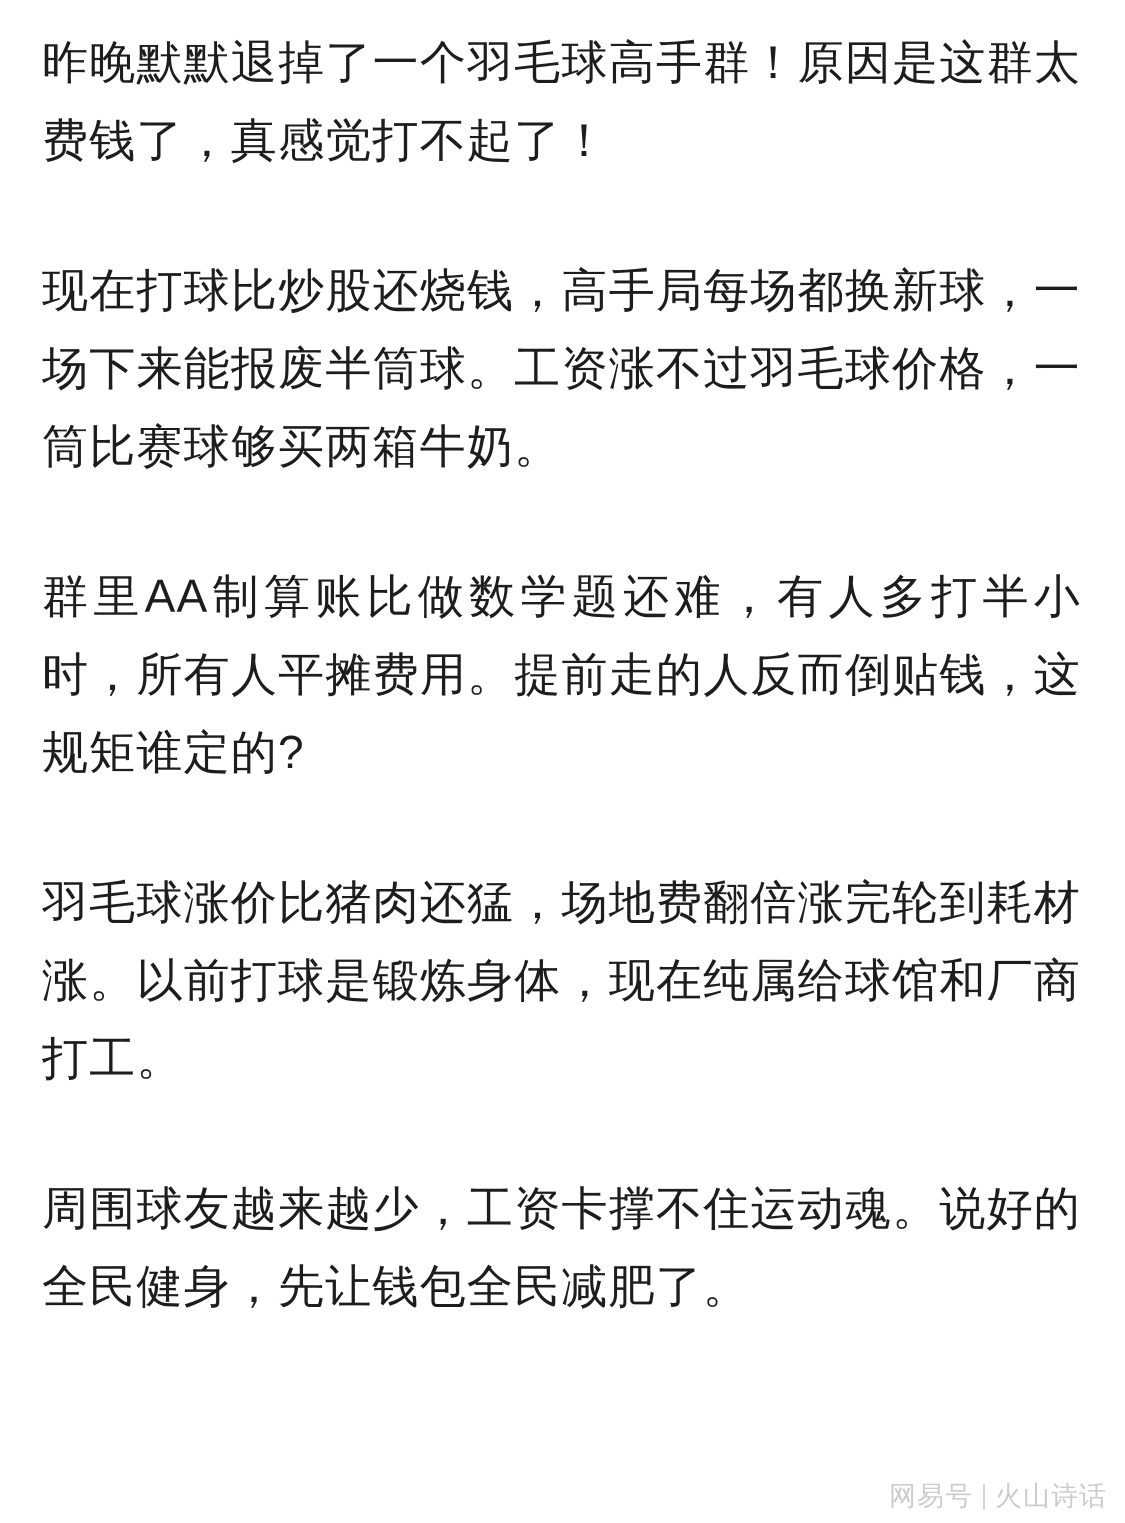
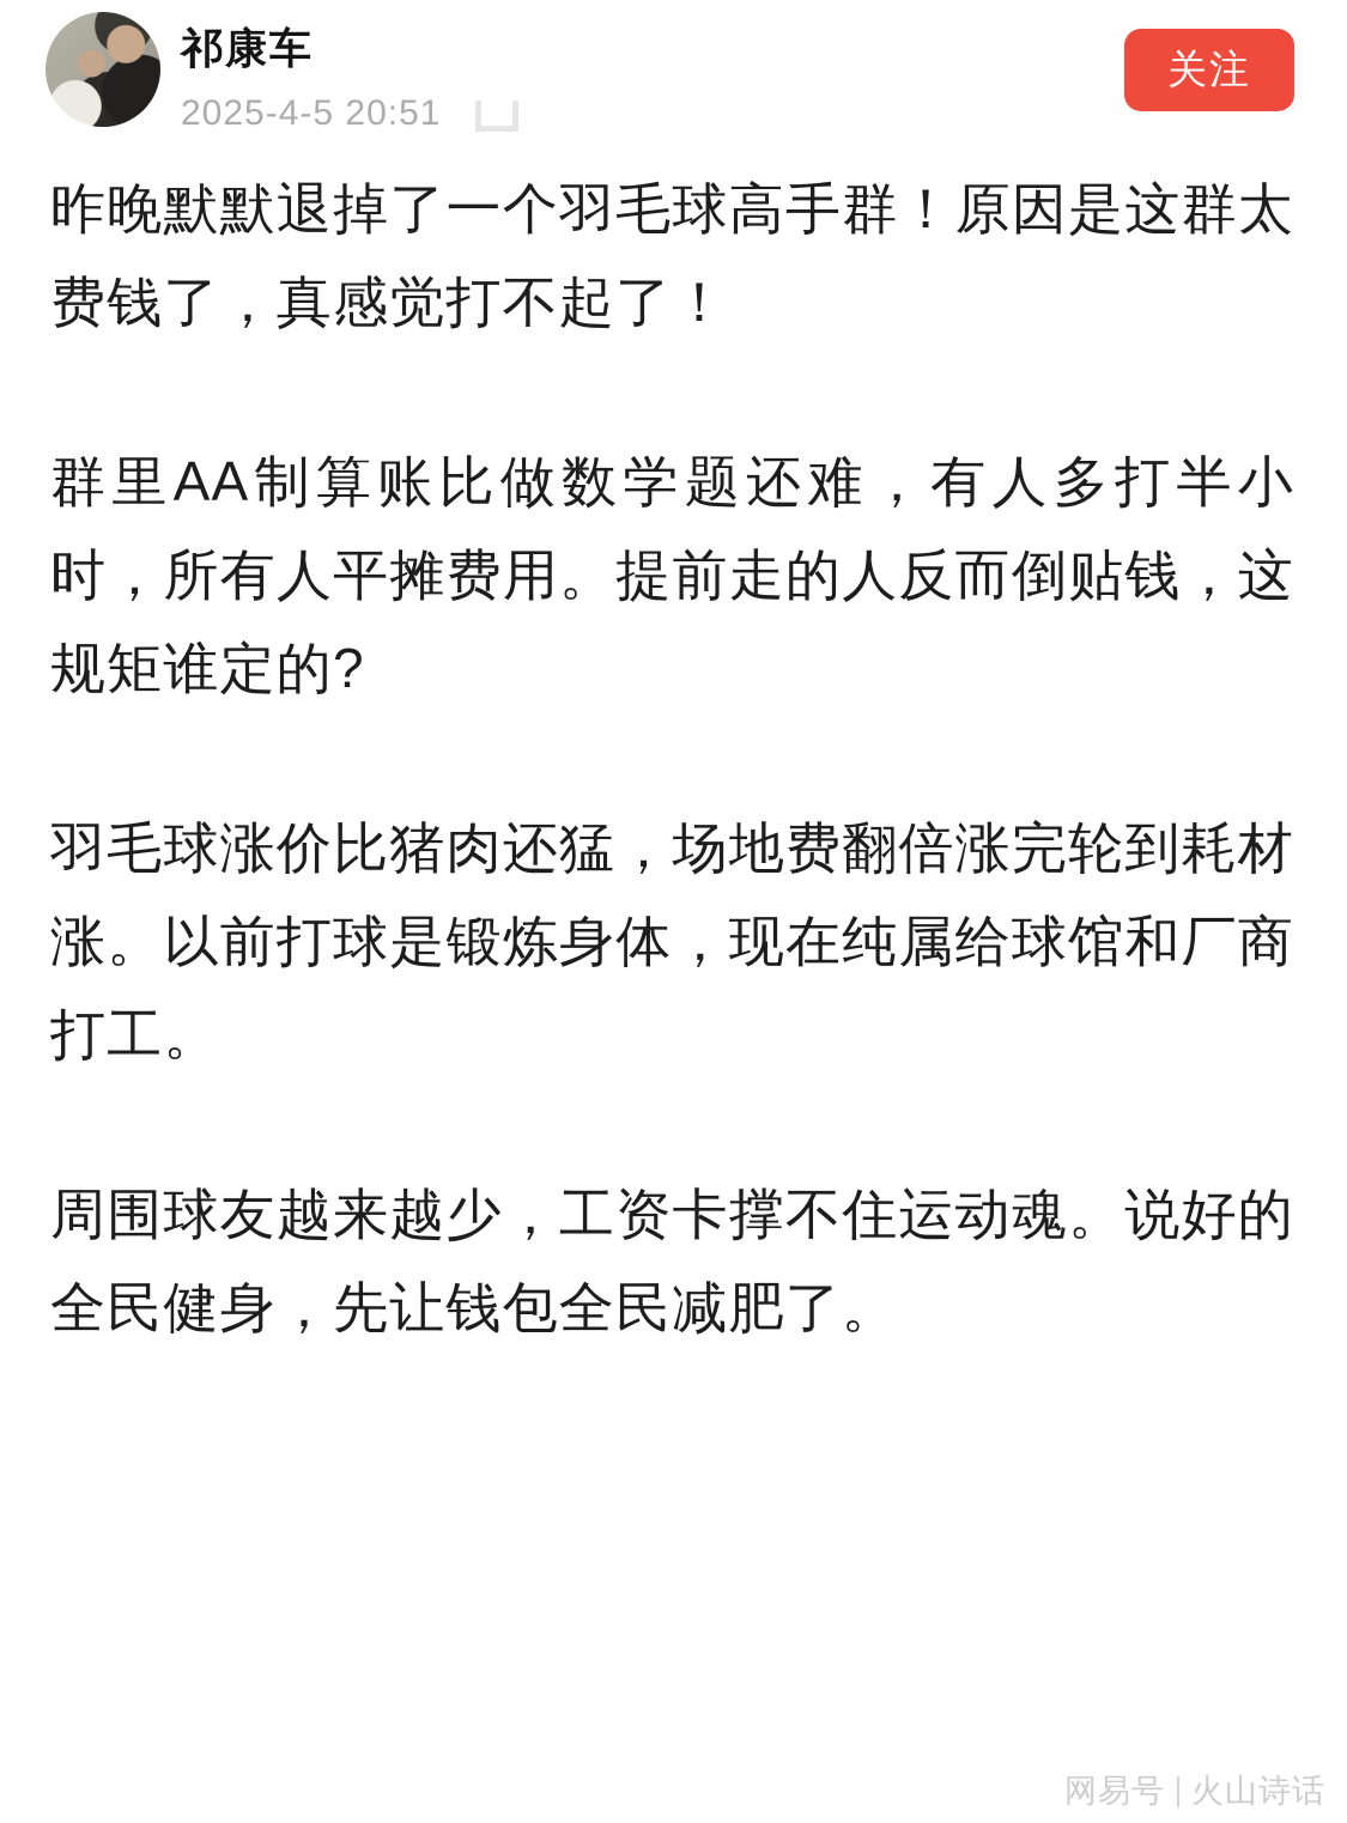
+ 祁康车
+ 2025-4-5 20:51
+ 关注
  昨晚默默退掉了一个羽毛球高手群！原因是这群太费钱了，真感觉打不起了！
- 现在打球比炒股还烧钱，高手局每场都换新球，一场下来能报废半筒球。工资涨不过羽毛球价格，一筒比赛球够买两箱牛奶。
  群里AA制算账比做数学题还难，有人多打半小时，所有人平摊费用。提前走的人反而倒贴钱，这规矩谁定的?
  羽毛球涨价比猪肉还猛，场地费翻倍涨完轮到耗材涨。以前打球是锻炼身体，现在纯属给球馆和厂商打工。
  周围球友越来越少，工资卡撑不住运动魂。说好的全民健身，先让钱包全民减肥了。
  网易号
  火山诗话
